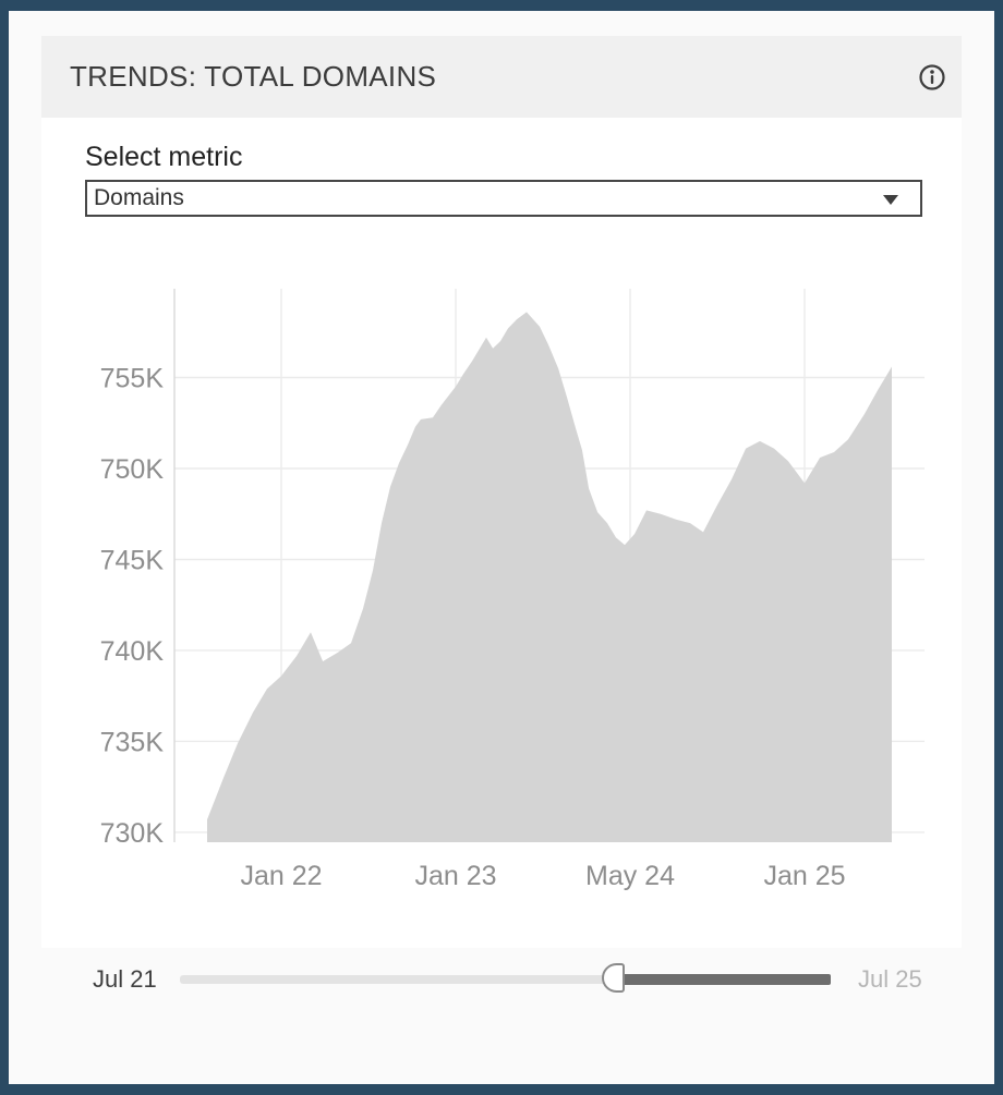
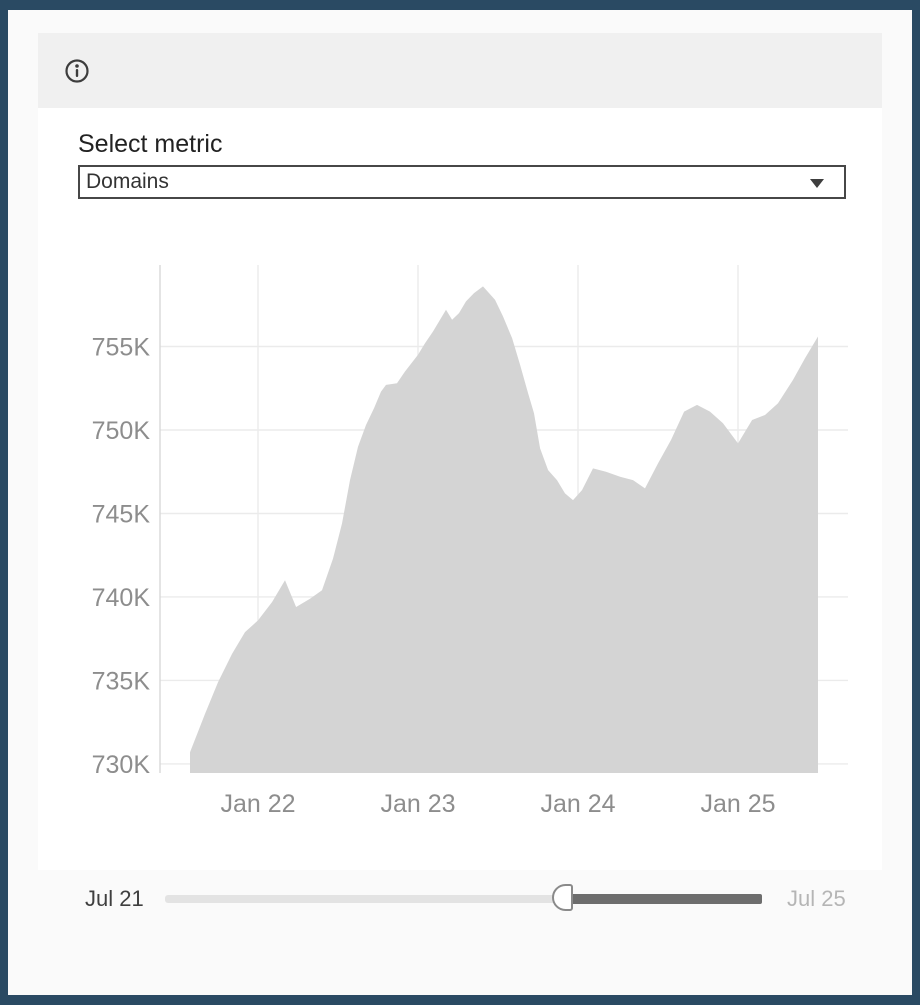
- TRENDS: TOTAL DOMAINS
  Select metric
  Domains
  Jul 21
  Jul 25
  730K
  735K
  740K
  745K
  750K
  755K
  Jan 22
  Jan 23
- May 24
+ Jan 24
  Jan 25
